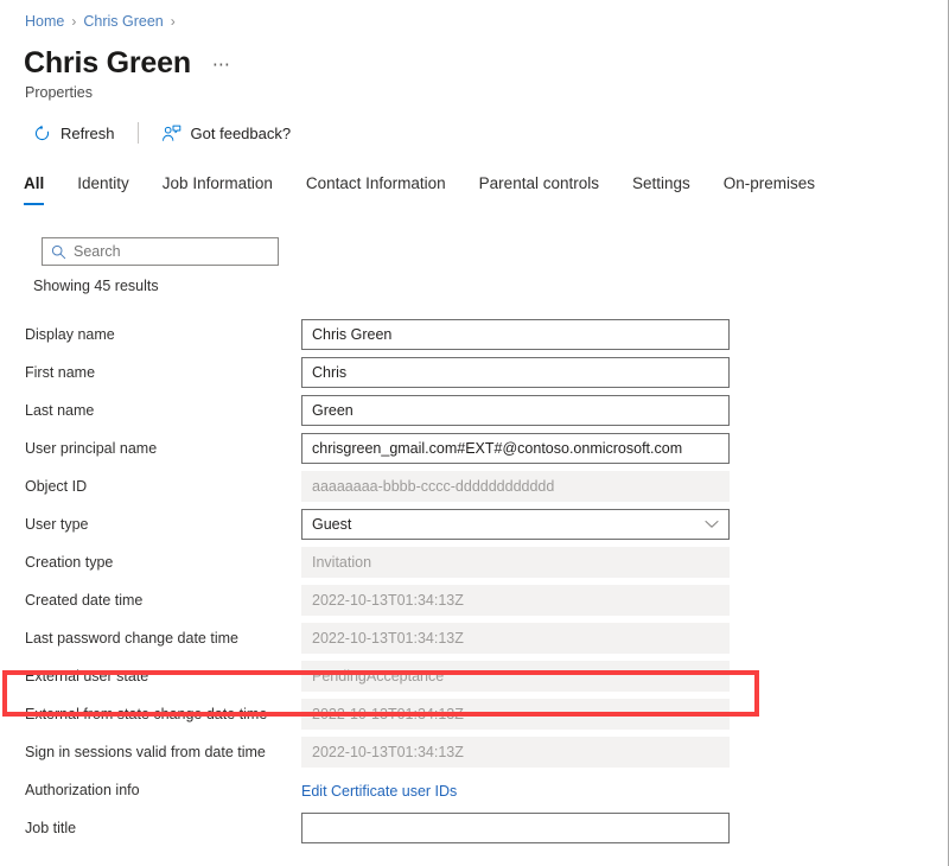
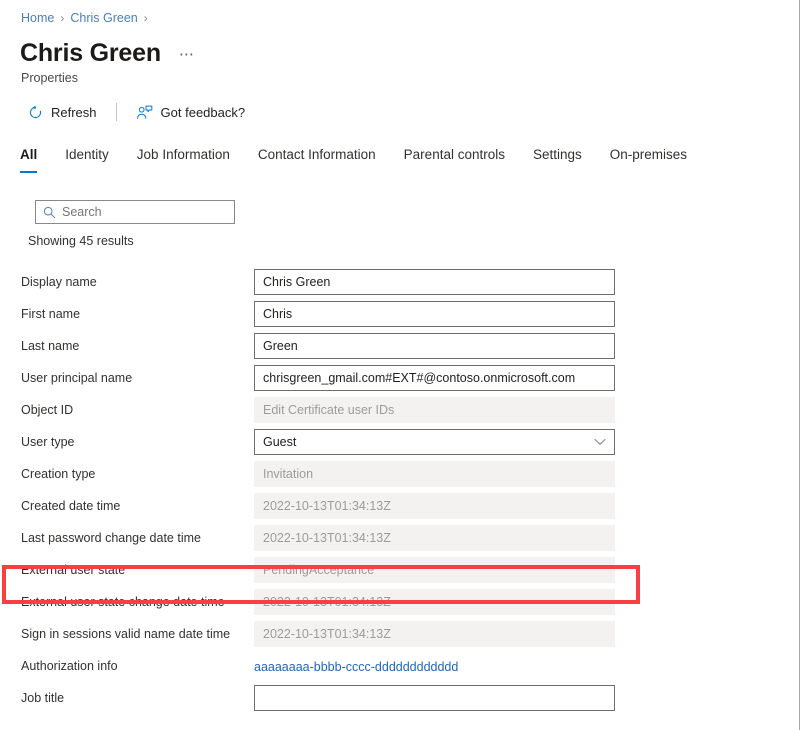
  Home
  ›
  Chris Green
  ›
  Chris Green
  ⋯
  Properties
  Refresh
  Got feedback?
  All
  Identity
  Job Information
  Contact Information
  Parental controls
  Settings
  On-premises
  Search
  Showing 45 results
  Display name
  Chris Green
  First name
  Chris
  Last name
  Green
  User principal name
  chrisgreen_gmail.com#EXT#@contoso.onmicrosoft.com
  Object ID
- aaaaaaaa-bbbb-cccc-dddddddddddd
+ Edit Certificate user IDs
  User type
  Guest
  Creation type
  Invitation
  Created date time
  2022-10-13T01:34:13Z
  Last password change date time
  2022-10-13T01:34:13Z
  External user state
  PendingAcceptance
- External from state change date time
+ External user state change date time
  2022-10-13T01:34:13Z
- Sign in sessions valid from date time
+ Sign in sessions valid name date time
  2022-10-13T01:34:13Z
  Authorization info
- Edit Certificate user IDs
+ aaaaaaaa-bbbb-cccc-dddddddddddd
  Job title
